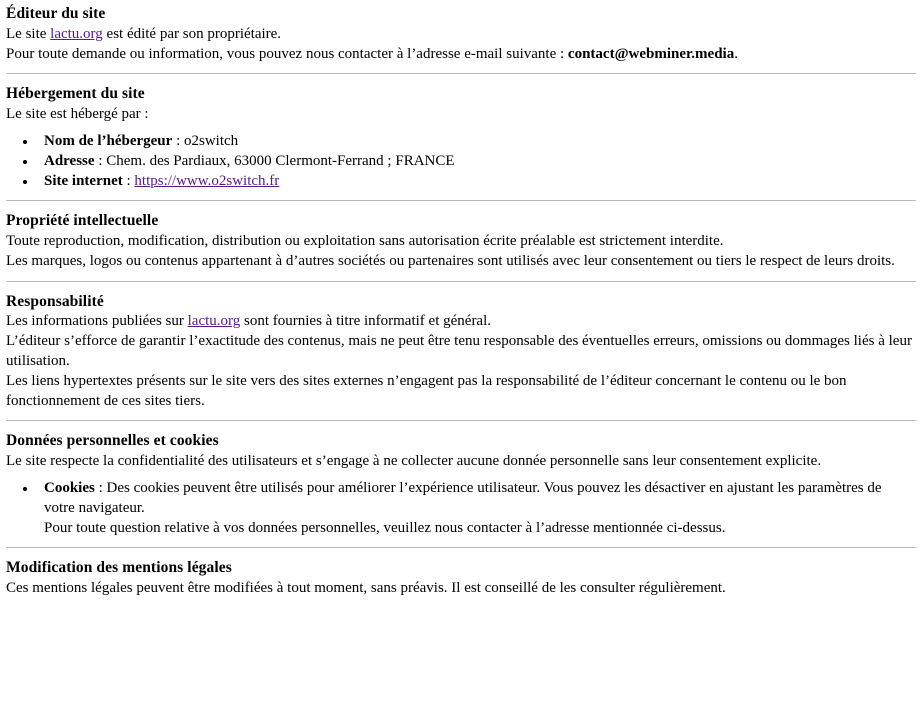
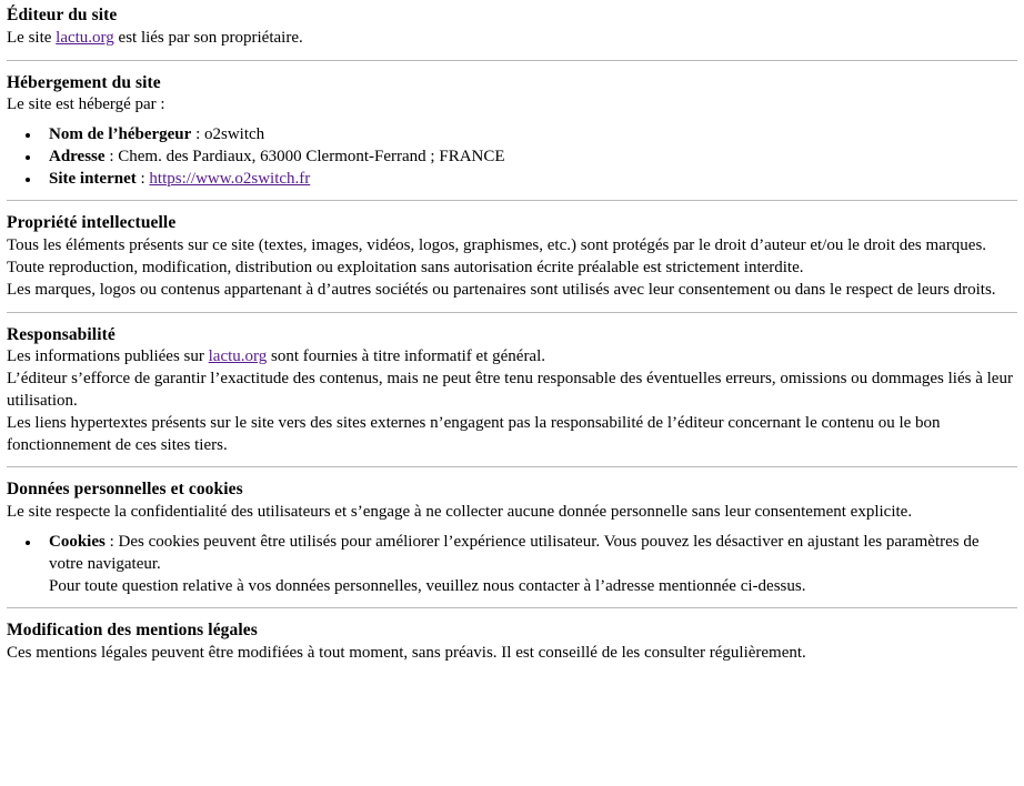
  Éditeur du site
- Le site lactu.org est édité par son propriétaire.
+ Le site lactu.org est liés par son propriétaire.
- Pour toute demande ou information, vous pouvez nous contacter à l’adresse e-mail suivante : contact@webminer.media.
  Hébergement du site
  Le site est hébergé par :
  Nom de l’hébergeur : o2switch
  Adresse : Chem. des Pardiaux, 63000 Clermont-Ferrand ; FRANCE
  Site internet : https://www.o2switch.fr
  Propriété intellectuelle
+ Tous les éléments présents sur ce site (textes, images, vidéos, logos, graphismes, etc.) sont protégés par le droit d’auteur et/ou le droit des marques.
  Toute reproduction, modification, distribution ou exploitation sans autorisation écrite préalable est strictement interdite.
- Les marques, logos ou contenus appartenant à d’autres sociétés ou partenaires sont utilisés avec leur consentement ou tiers le respect de leurs droits.
+ Les marques, logos ou contenus appartenant à d’autres sociétés ou partenaires sont utilisés avec leur consentement ou dans le respect de leurs droits.
  Responsabilité
  Les informations publiées sur lactu.org sont fournies à titre informatif et général.
  L’éditeur s’efforce de garantir l’exactitude des contenus, mais ne peut être tenu responsable des éventuelles erreurs, omissions ou dommages liés à leur utilisation.
  Les liens hypertextes présents sur le site vers des sites externes n’engagent pas la responsabilité de l’éditeur concernant le contenu ou le bon fonctionnement de ces sites tiers.
  Données personnelles et cookies
  Le site respecte la confidentialité des utilisateurs et s’engage à ne collecter aucune donnée personnelle sans leur consentement explicite.
  Cookies : Des cookies peuvent être utilisés pour améliorer l’expérience utilisateur. Vous pouvez les désactiver en ajustant les paramètres de votre navigateur.
  Pour toute question relative à vos données personnelles, veuillez nous contacter à l’adresse mentionnée ci-dessus.
  Modification des mentions légales
  Ces mentions légales peuvent être modifiées à tout moment, sans préavis. Il est conseillé de les consulter régulièrement.
